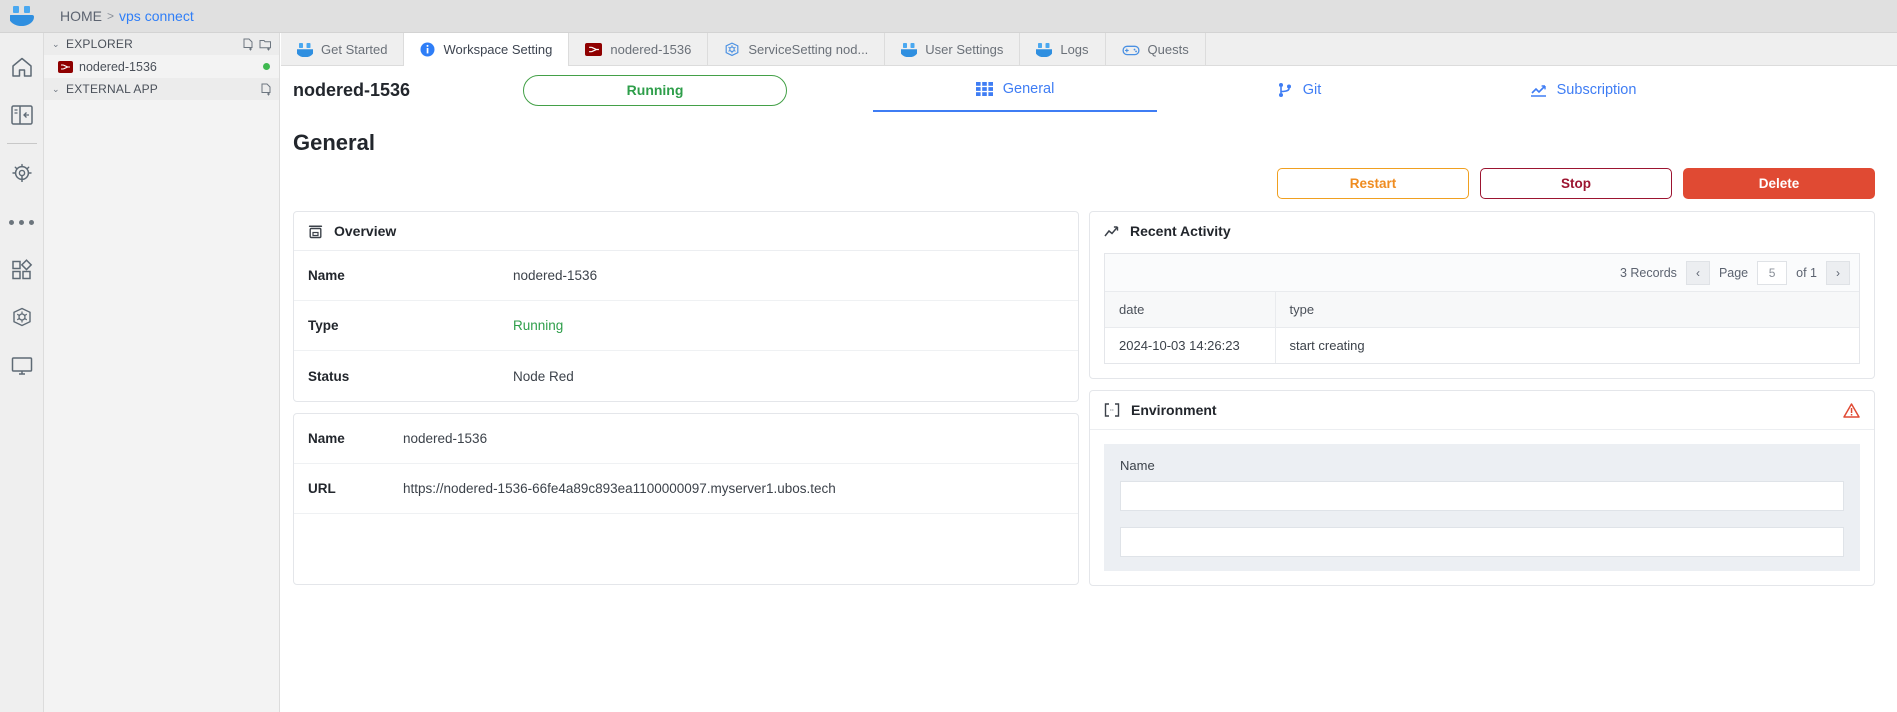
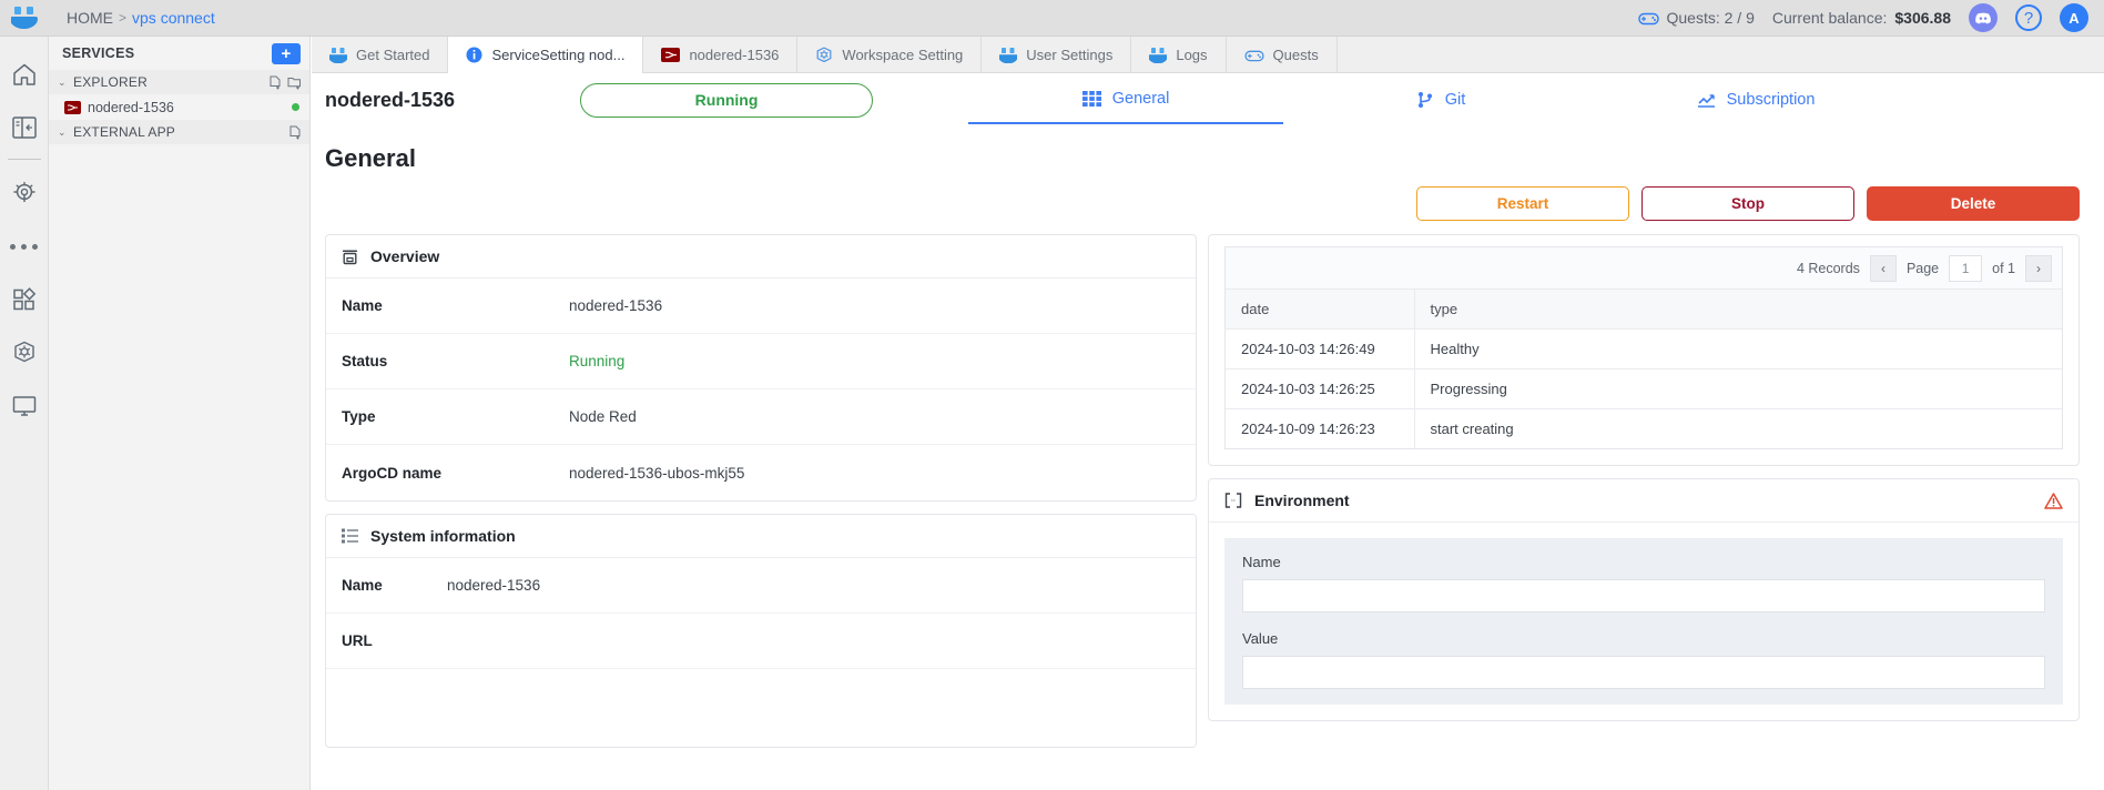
  HOME
  >
  vps connect
+ Quests: 2 / 9
+ Current balance:
+ $306.88
+ ?
+ A
+ SERVICES
+ +
  ⌄
  EXPLORER
  nodered-1536
  ⌄
  EXTERNAL APP
  Get Started
- Workspace Setting
+ ServiceSetting nod...
  nodered-1536
- ServiceSetting nod...
+ Workspace Setting
  User Settings
  Logs
  Quests
  nodered-1536
  Running
  General
  Git
  Subscription
  General
  Restart
  Stop
  Delete
  Overview
  Name
  nodered-1536
- Type
+ Status
  Running
- Status
+ Type
  Node Red
+ ArgoCD name
+ nodered-1536-ubos-mkj55
+ System information
  Name
  nodered-1536
  URL
- https://nodered-1536-66fe4a89c893ea1100000097.myserver1.ubos.tech
- Recent Activity
- 3 Records
+ 4 Records
  ‹
  Page
- 5
+ 1
  of 1
  ›
  date	type
+ 2024-10-03 14:26:49	Healthy
+ 2024-10-03 14:26:25	Progressing
- 2024-10-03 14:26:23	start creating
+ 2024-10-09 14:26:23	start creating
  Environment
  Name
+ Value
